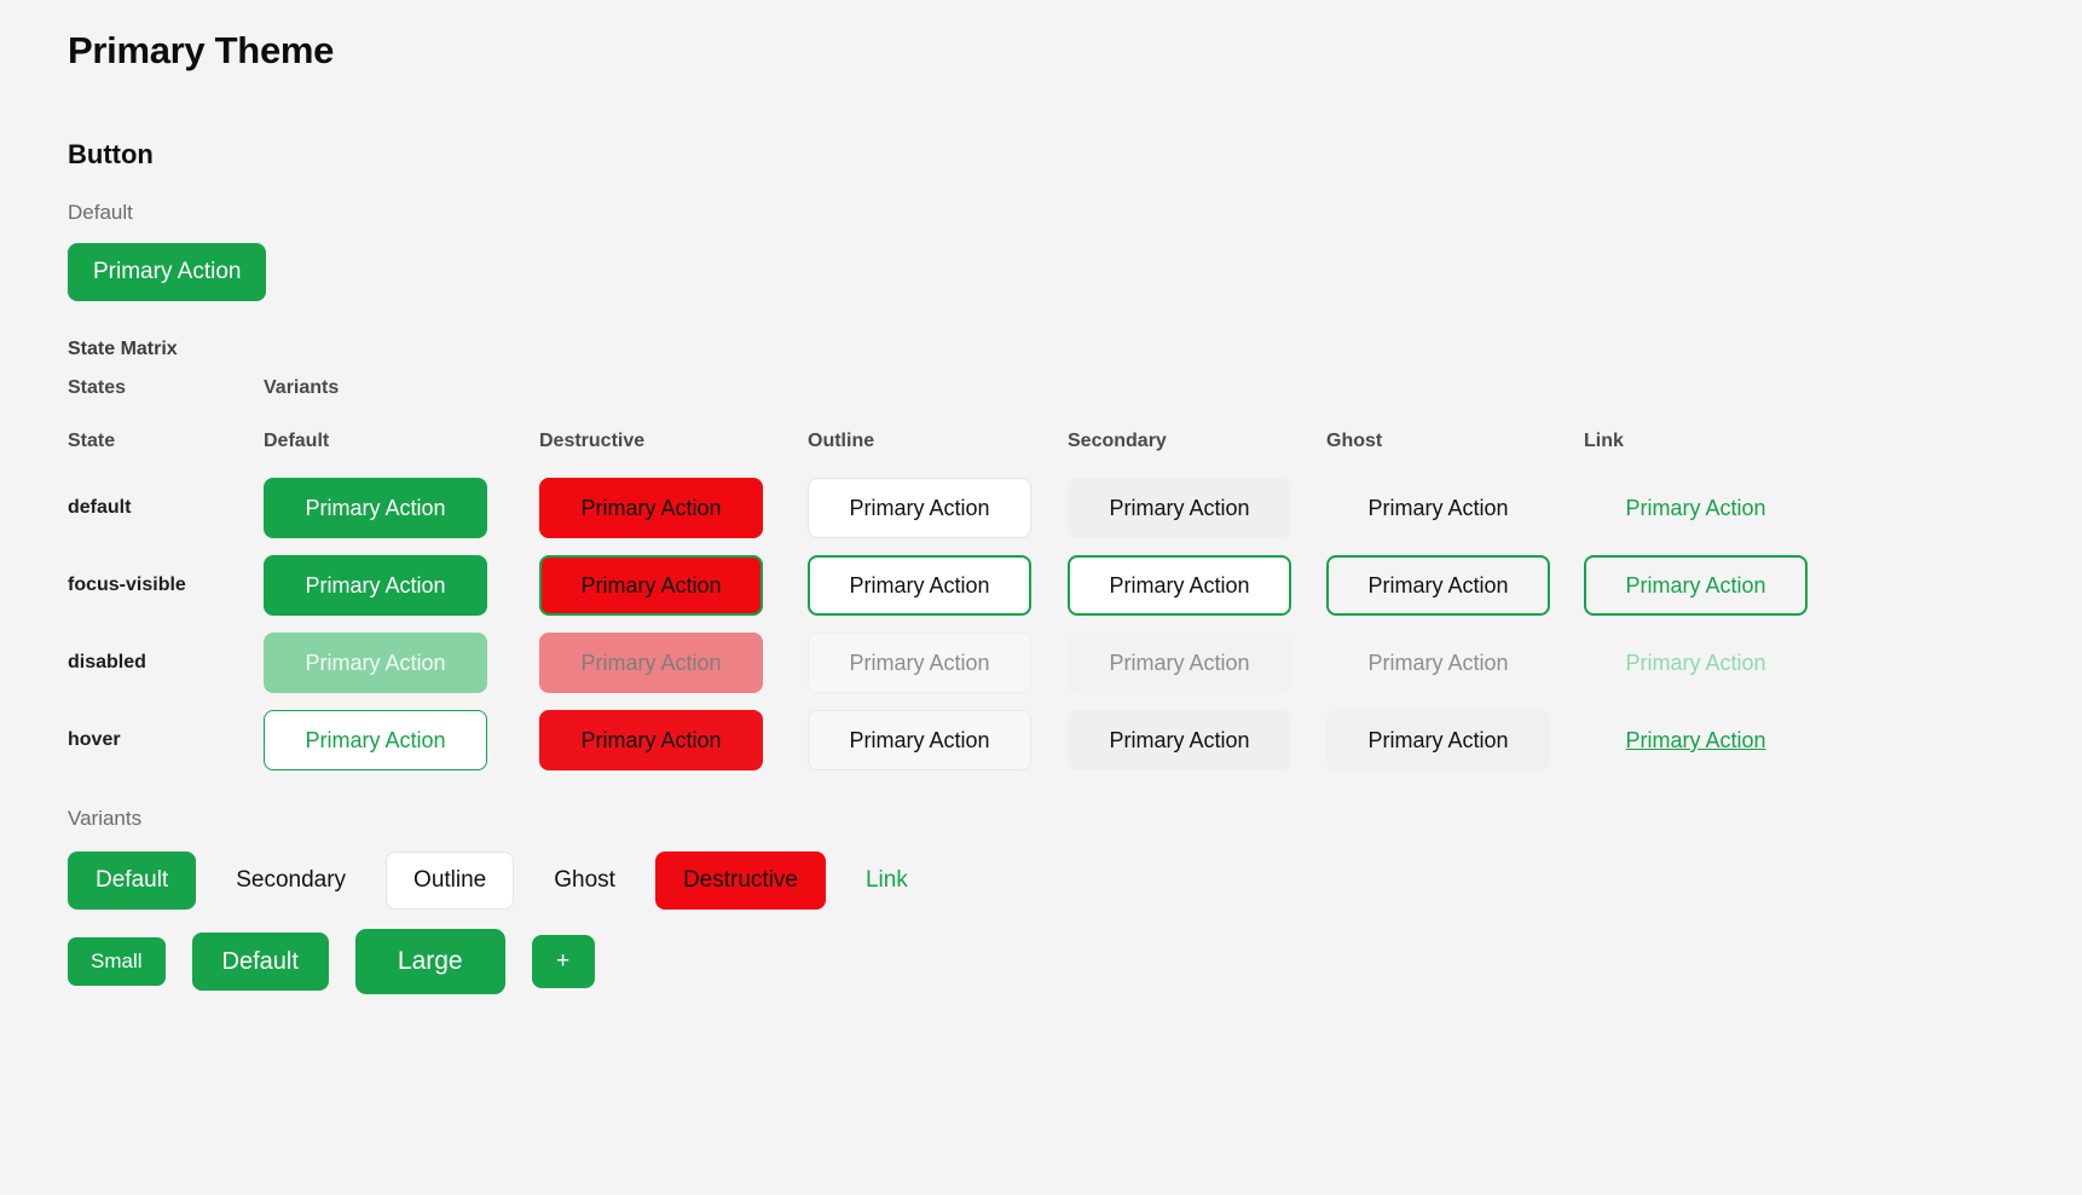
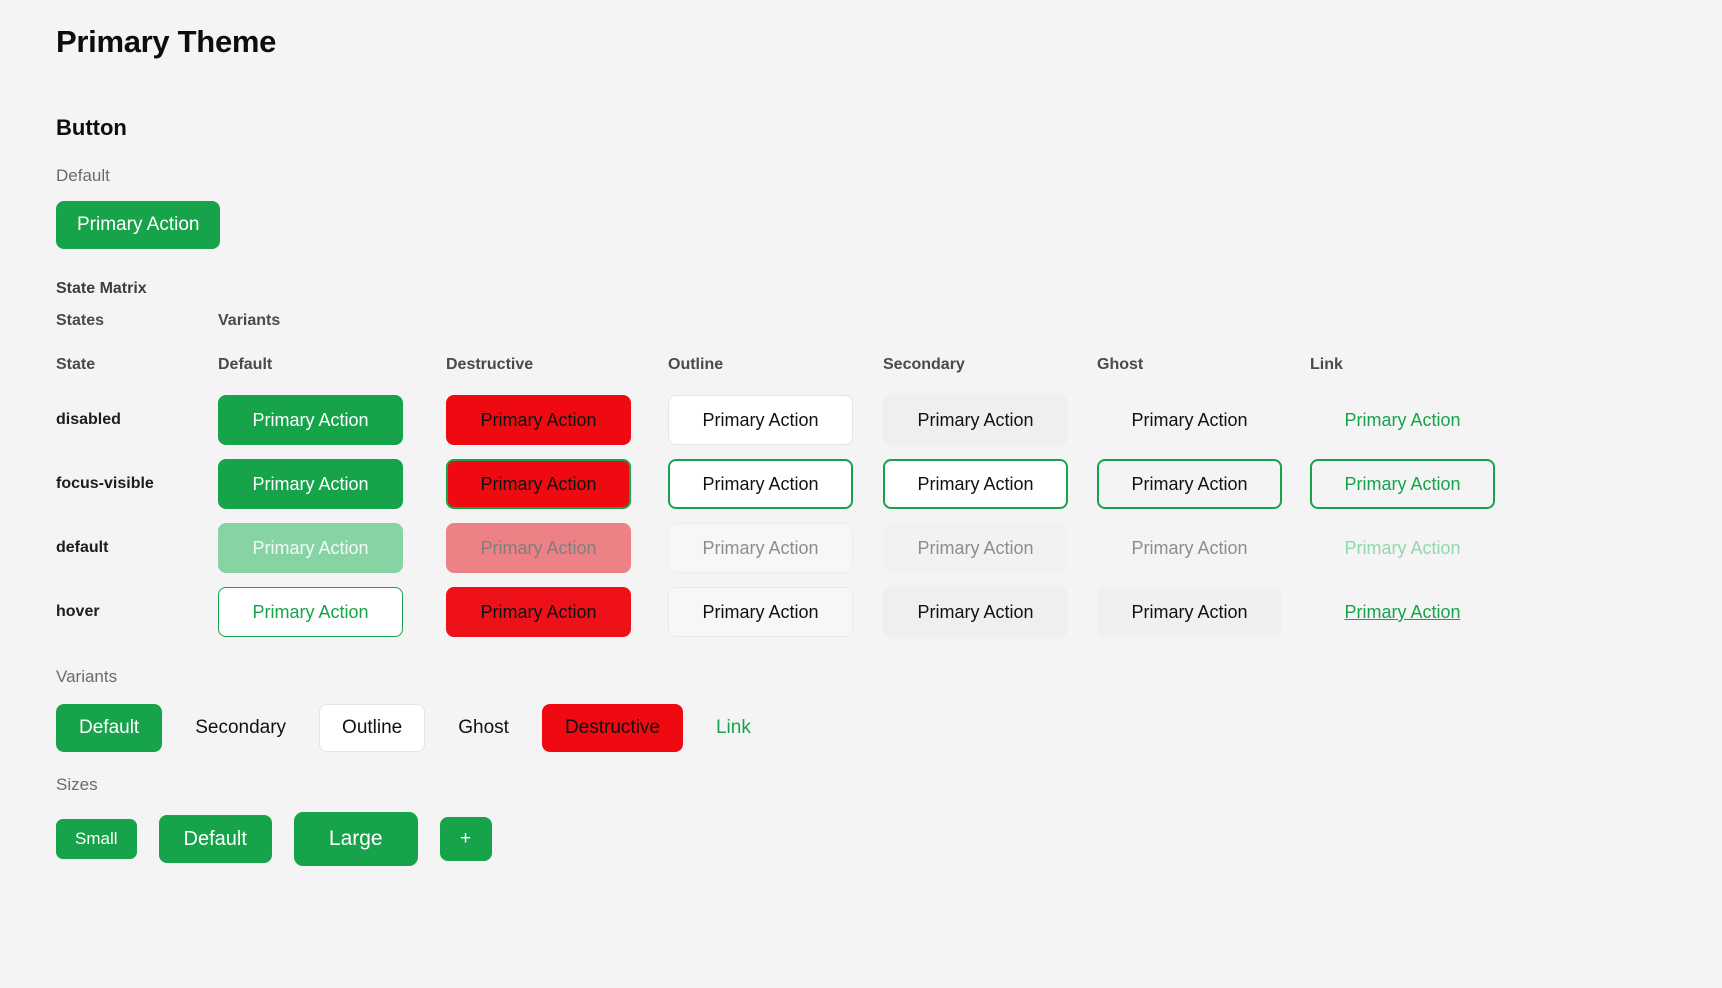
  Primary Theme
  Button
  Default
  Primary Action
  State Matrix
  States
  Variants
  State
  Default
  Destructive
  Outline
  Secondary
  Ghost
  Link
- default
+ disabled
  Primary Action
  Primary Action
  Primary Action
  Primary Action
  Primary Action
  Primary Action
  focus-visible
  Primary Action
  Primary Action
  Primary Action
  Primary Action
  Primary Action
  Primary Action
- disabled
+ default
  Primary Action
  Primary Action
  Primary Action
  Primary Action
  Primary Action
  Primary Action
  hover
  Primary Action
  Primary Action
  Primary Action
  Primary Action
  Primary Action
  Primary Action
  Variants
  Default
  Secondary
  Outline
  Ghost
  Destructive
  Link
+ Sizes
  Small
  Default
  Large
  +
